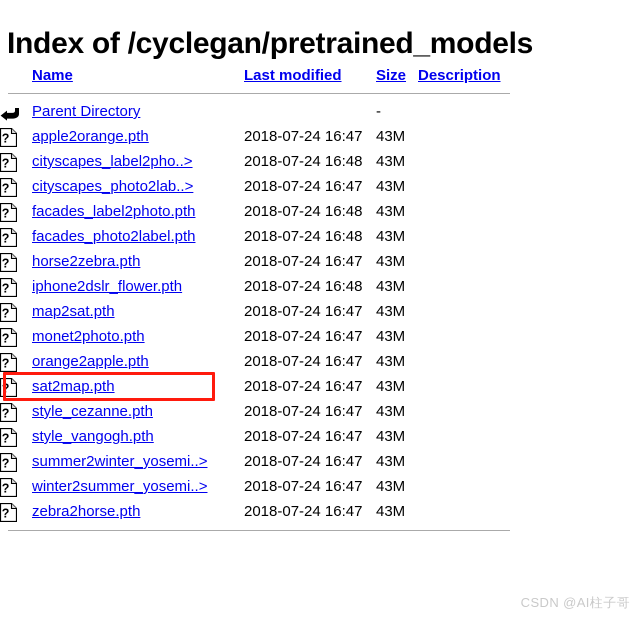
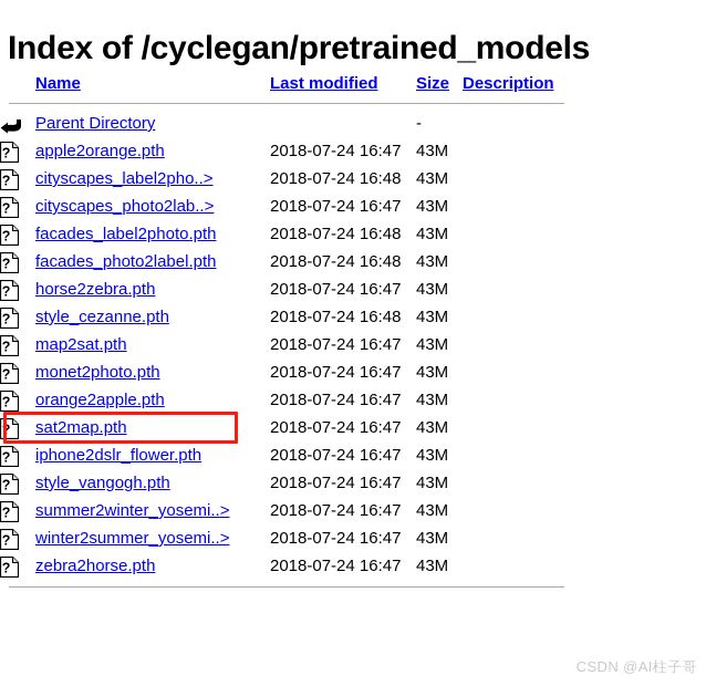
  Index of /cyclegan/pretrained_models
  	Name	Last modified	Size	Description
  	Parent Directory		-
  ?	apple2orange.pth	2018-07-24 16:47	43M
  ?	cityscapes_label2pho..>	2018-07-24 16:48	43M
  ?	cityscapes_photo2lab..>	2018-07-24 16:47	43M
  ?	facades_label2photo.pth	2018-07-24 16:48	43M
  ?	facades_photo2label.pth	2018-07-24 16:48	43M
  ?	horse2zebra.pth	2018-07-24 16:47	43M
- ?	iphone2dslr_flower.pth	2018-07-24 16:48	43M
+ ?	style_cezanne.pth	2018-07-24 16:48	43M
  ?	map2sat.pth	2018-07-24 16:47	43M
  ?	monet2photo.pth	2018-07-24 16:47	43M
  ?	orange2apple.pth	2018-07-24 16:47	43M
  ?	sat2map.pth	2018-07-24 16:47	43M
- ?	style_cezanne.pth	2018-07-24 16:47	43M
+ ?	iphone2dslr_flower.pth	2018-07-24 16:47	43M
  ?	style_vangogh.pth	2018-07-24 16:47	43M
  ?	summer2winter_yosemi..>	2018-07-24 16:47	43M
  ?	winter2summer_yosemi..>	2018-07-24 16:47	43M
  ?	zebra2horse.pth	2018-07-24 16:47	43M
  CSDN @AI柱子哥
